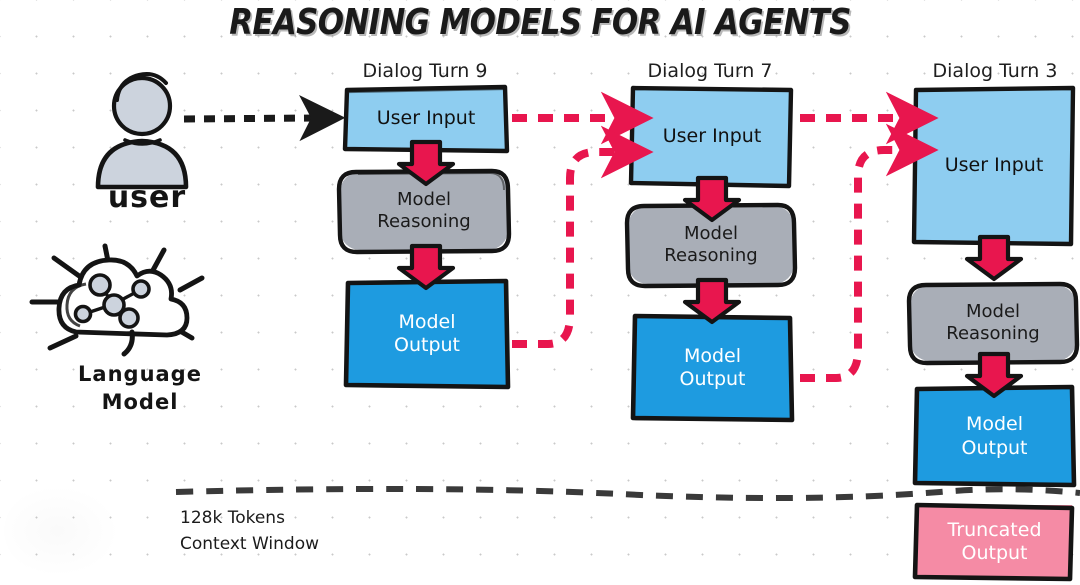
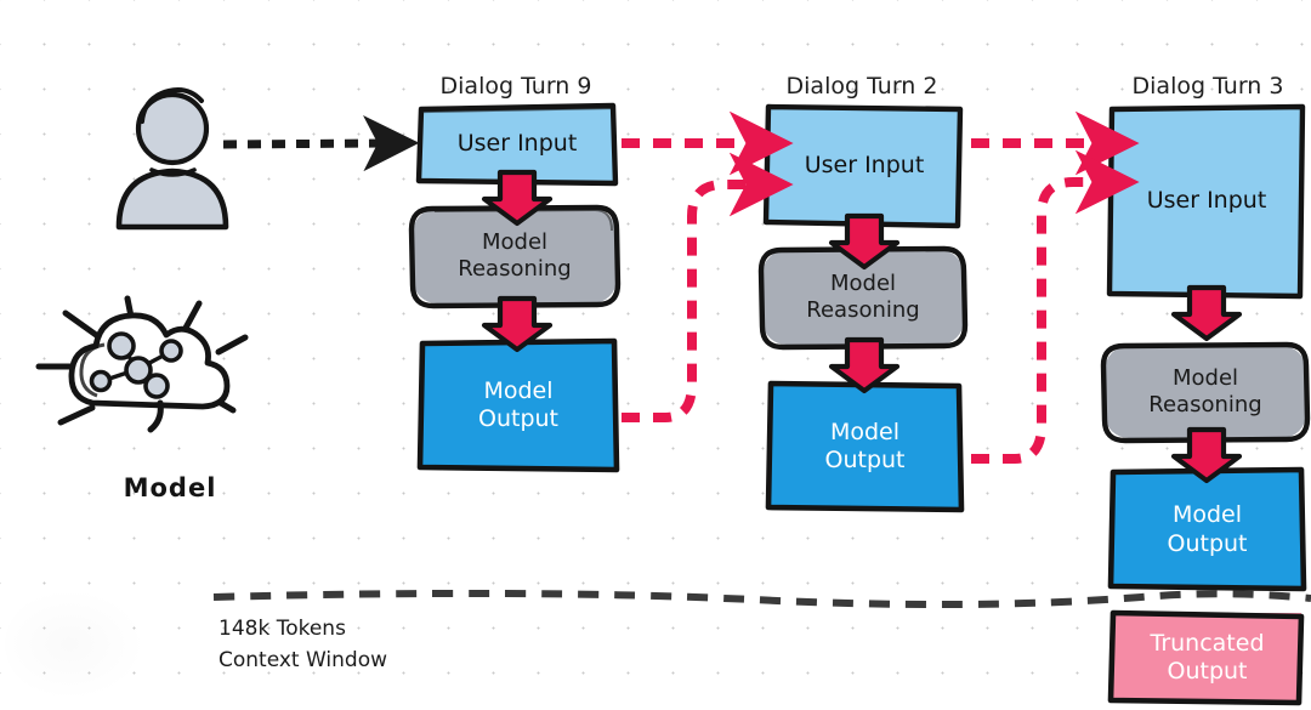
- REASONING MODELS FOR AI AGENTS
- user
- Language
  Model
  Dialog Turn 9
- Dialog Turn 7
+ Dialog Turn 2
  Dialog Turn 3
  User Input
  Model
  Reasoning
  Model
  Output
  User Input
  Model
  Reasoning
  Model
  Output
  User Input
  Model
  Reasoning
  Model
  Output
  Truncated
  Output
- 128k Tokens
+ 148k Tokens
  Context Window
